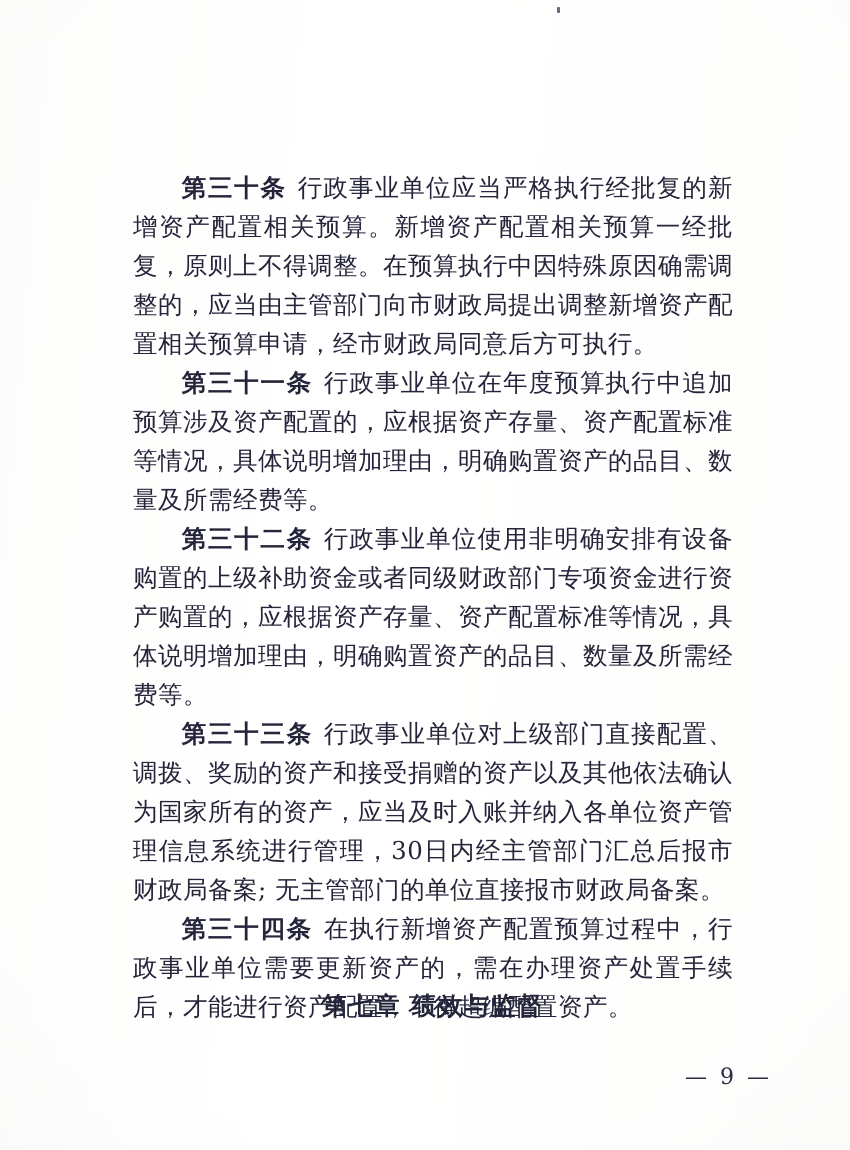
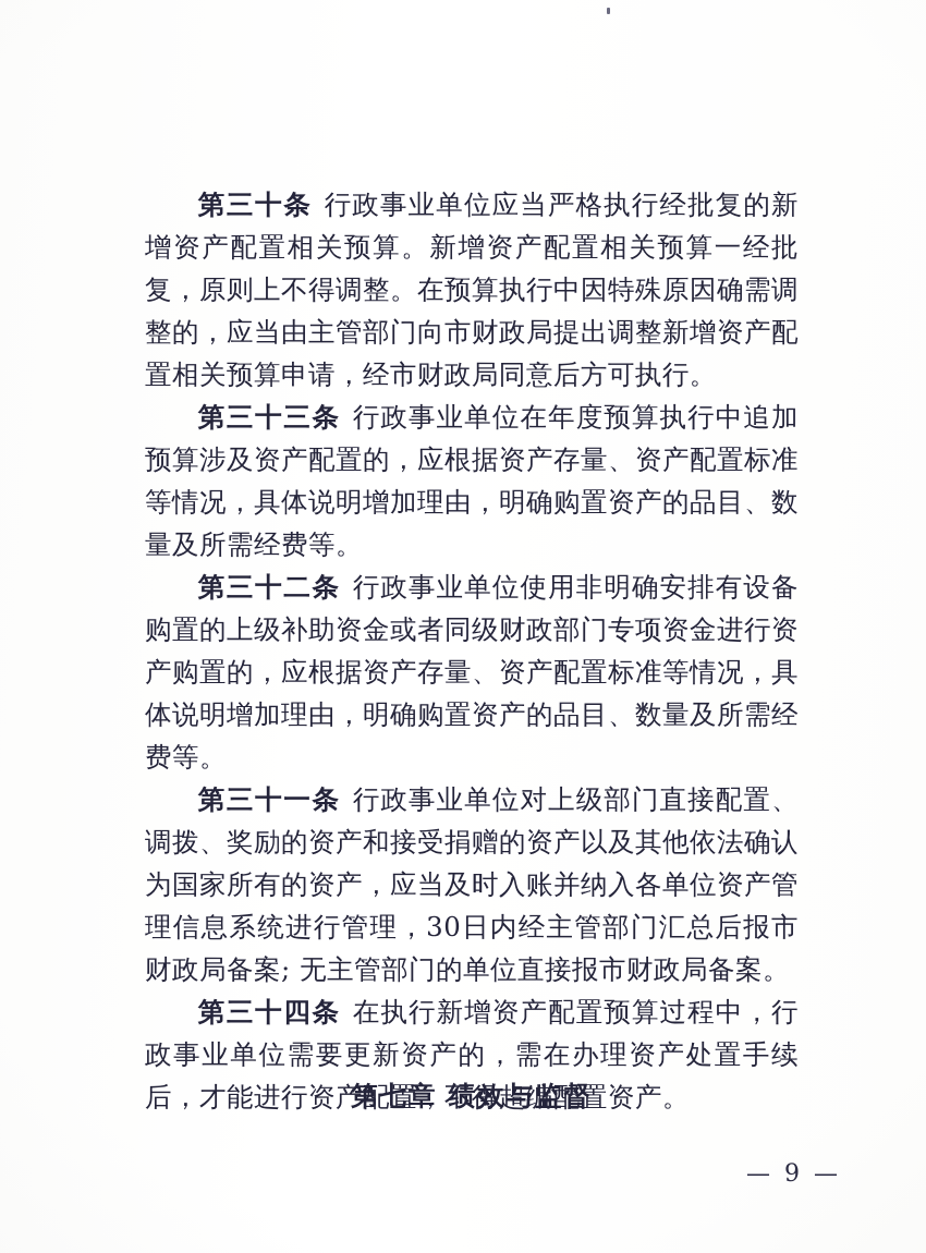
  第三十条 行政事业单位应当严格执行经批复的新增资产配置相关预算。新增资产配置相关预算一经批复，原则上不得调整。在预算执行中因特殊原因确需调整的，应当由主管部门向市财政局提出调整新增资产配置相关预算申请，经市财政局同意后方可执行。
- 第三十一条 行政事业单位在年度预算执行中追加预算涉及资产配置的，应根据资产存量、资产配置标准等情况，具体说明增加理由，明确购置资产的品目、数量及所需经费等。
+ 第三十三条 行政事业单位在年度预算执行中追加预算涉及资产配置的，应根据资产存量、资产配置标准等情况，具体说明增加理由，明确购置资产的品目、数量及所需经费等。
  第三十二条 行政事业单位使用非明确安排有设备购置的上级补助资金或者同级财政部门专项资金进行资产购置的，应根据资产存量、资产配置标准等情况，具体说明增加理由，明确购置资产的品目、数量及所需经费等。
- 第三十三条 行政事业单位对上级部门直接配置、调拨、奖励的资产和接受捐赠的资产以及其他依法确认为国家所有的资产，应当及时入账并纳入各单位资产管理信息系统进行管理，30日内经主管部门汇总后报市财政局备案; 无主管部门的单位直接报市财政局备案。
+ 第三十一条 行政事业单位对上级部门直接配置、调拨、奖励的资产和接受捐赠的资产以及其他依法确认为国家所有的资产，应当及时入账并纳入各单位资产管理信息系统进行管理，30日内经主管部门汇总后报市财政局备案; 无主管部门的单位直接报市财政局备案。
  第三十四条 在执行新增资产配置预算过程中，行政事业单位需要更新资产的，需在办理资产处置手续后，才能进行资产配置，不得超编配置资产。
  第七章 绩效与监督
  — 9 —
